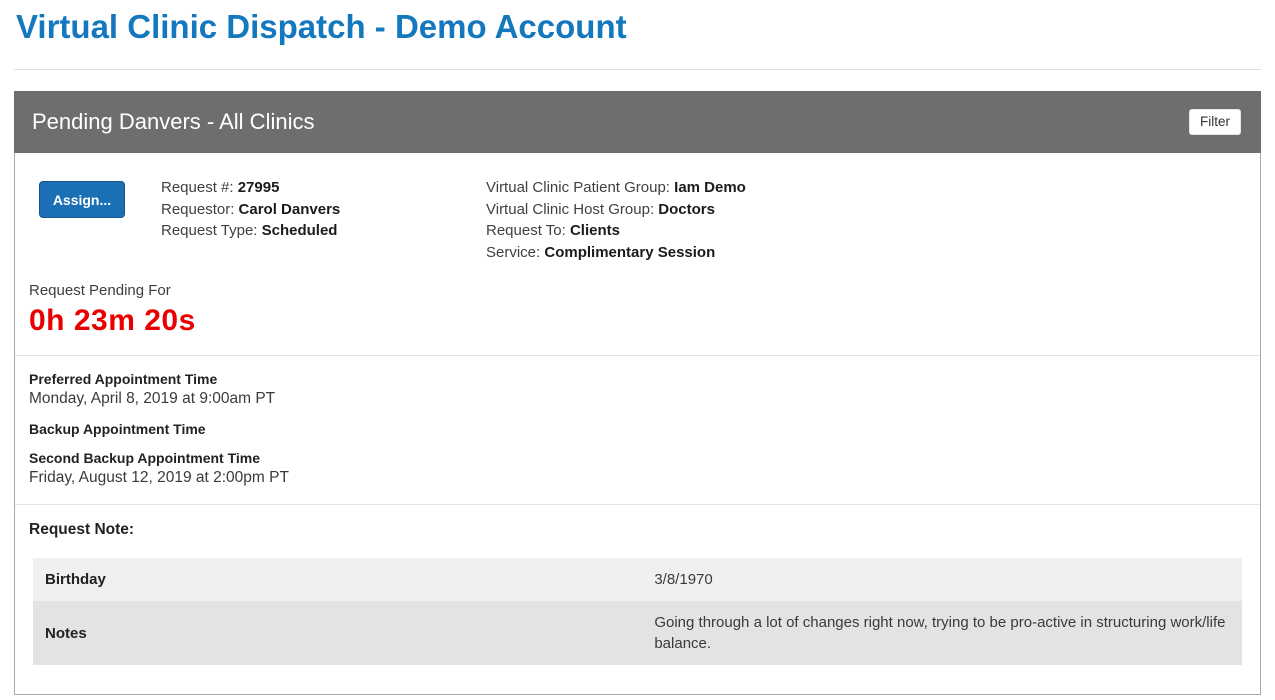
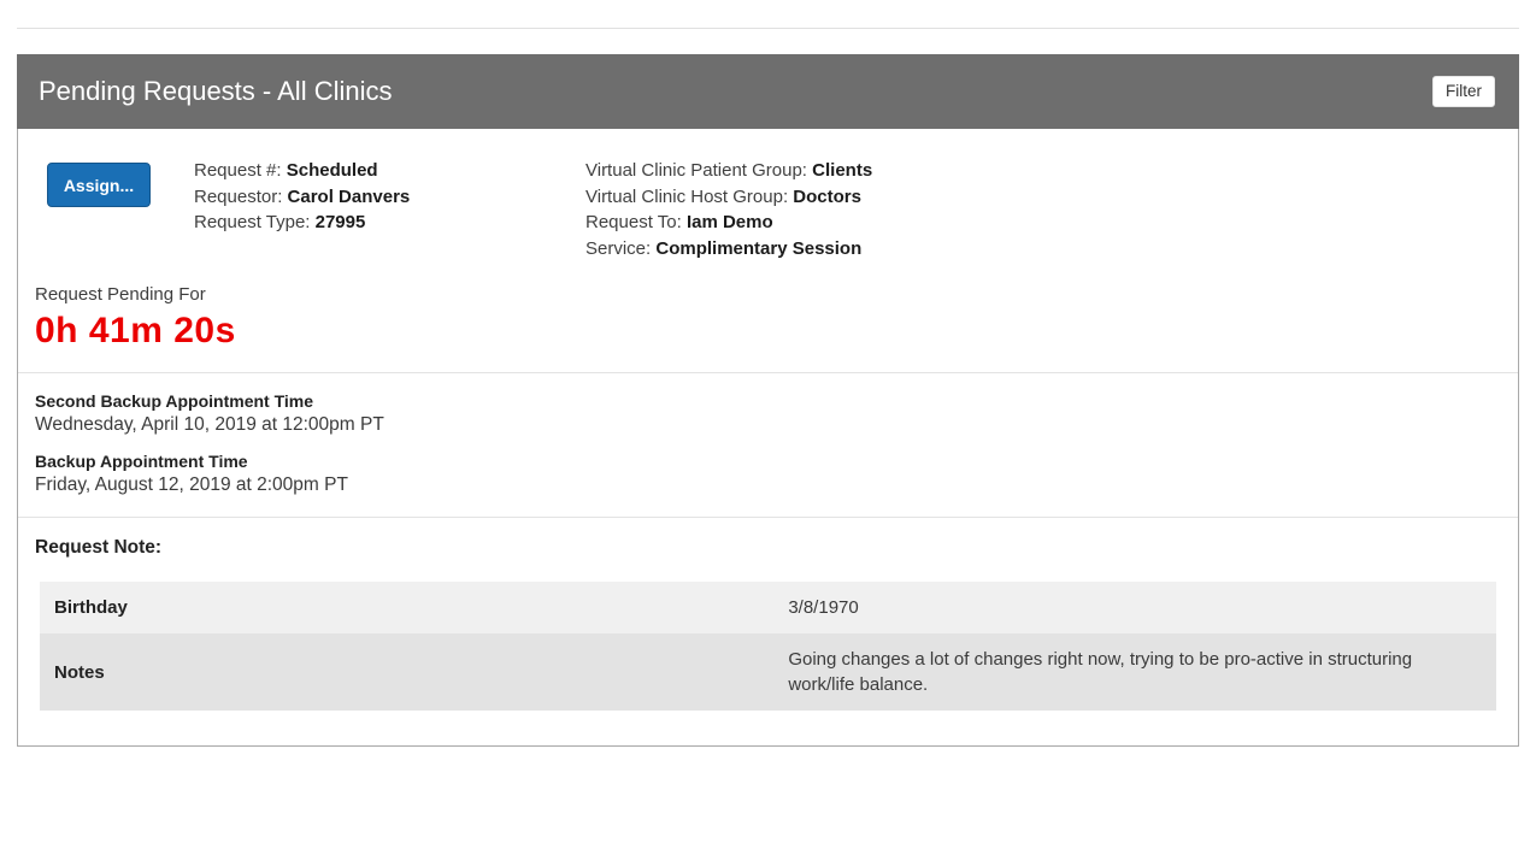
- Virtual Clinic Dispatch - Demo Account
- Pending Danvers - All Clinics
+ Pending Requests - All Clinics
  Filter
  Assign...
- Request #: 27995
+ Request #: Scheduled
  Requestor: Carol Danvers
- Request Type: Scheduled
+ Request Type: 27995
- Virtual Clinic Patient Group: Iam Demo
+ Virtual Clinic Patient Group: Clients
  Virtual Clinic Host Group: Doctors
- Request To: Clients
+ Request To: Iam Demo
  Service: Complimentary Session
  Request Pending For
- 0h 23m 20s
+ 0h 41m 20s
- Preferred Appointment Time
- Monday, April 8, 2019 at 9:00am PT
- Backup Appointment Time
+ Second Backup Appointment Time
+ Wednesday, April 10, 2019 at 12:00pm PT
- Second Backup Appointment Time
+ Backup Appointment Time
  Friday, August 12, 2019 at 2:00pm PT
  Request Note:
  Birthday	3/8/1970
- Notes	Going through a lot of changes right now, trying to be pro-active in structuring work/life balance.
+ Notes	Going changes a lot of changes right now, trying to be pro-active in structuring work/life balance.
